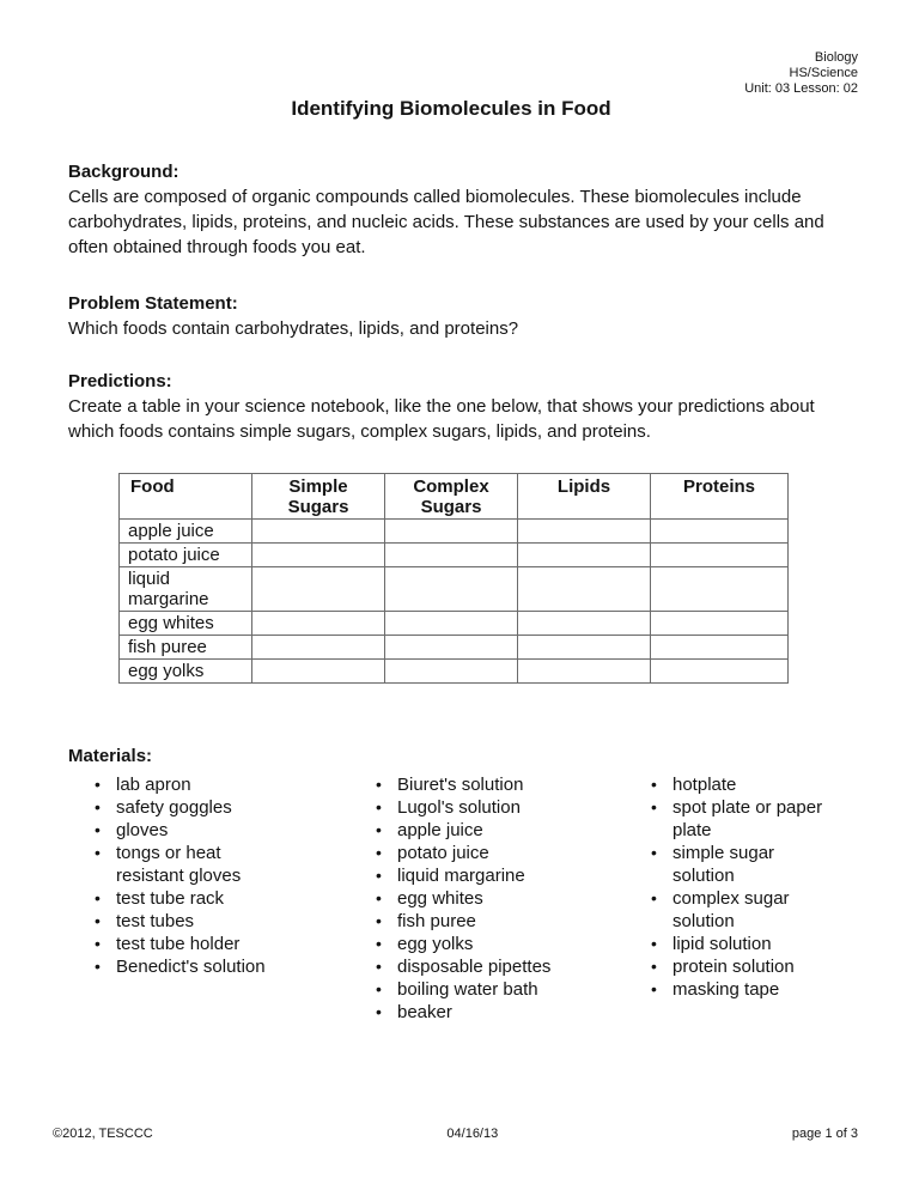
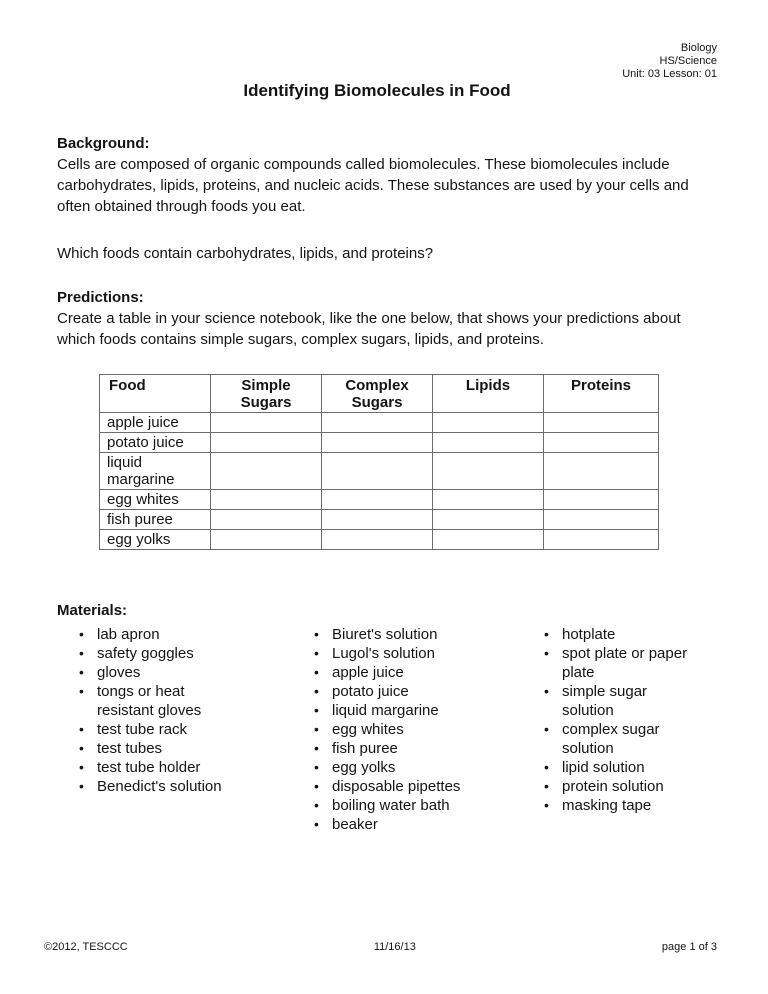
  Biology
  HS/Science
- Unit: 03 Lesson: 02
+ Unit: 03 Lesson: 01
  Identifying Biomolecules in Food
  Background:
  Cells are composed of organic compounds called biomolecules. These biomolecules include carbohydrates, lipids, proteins, and nucleic acids. These substances are used by your cells and often obtained through foods you eat.
- Problem Statement:
  Which foods contain carbohydrates, lipids, and proteins?
  Predictions:
  Create a table in your science notebook, like the one below, that shows your predictions about which foods contains simple sugars, complex sugars, lipids, and proteins.
  Food	Simple Sugars	Complex Sugars	Lipids	Proteins
  apple juice
  potato juice
  liquid margarine
  egg whites
  fish puree
  egg yolks
  Materials:
  lab apron
  safety goggles
  gloves
  tongs or heat resistant gloves
  test tube rack
  test tubes
  test tube holder
  Benedict's solution
  Biuret's solution
  Lugol's solution
  apple juice
  potato juice
  liquid margarine
  egg whites
  fish puree
  egg yolks
  disposable pipettes
  boiling water bath
  beaker
  hotplate
  spot plate or paper plate
  simple sugar solution
  complex sugar solution
  lipid solution
  protein solution
  masking tape
  ©2012, TESCCC
- 04/16/13
+ 11/16/13
  page 1 of 3
